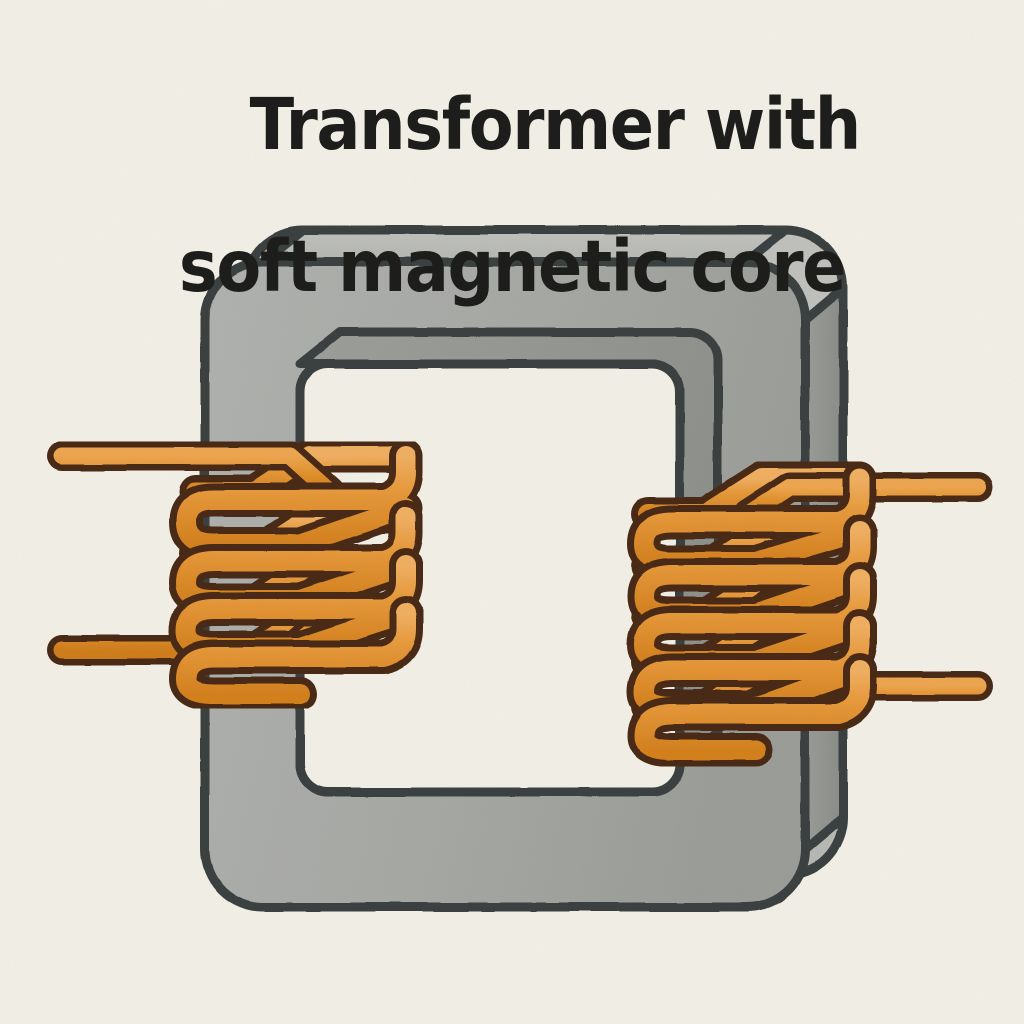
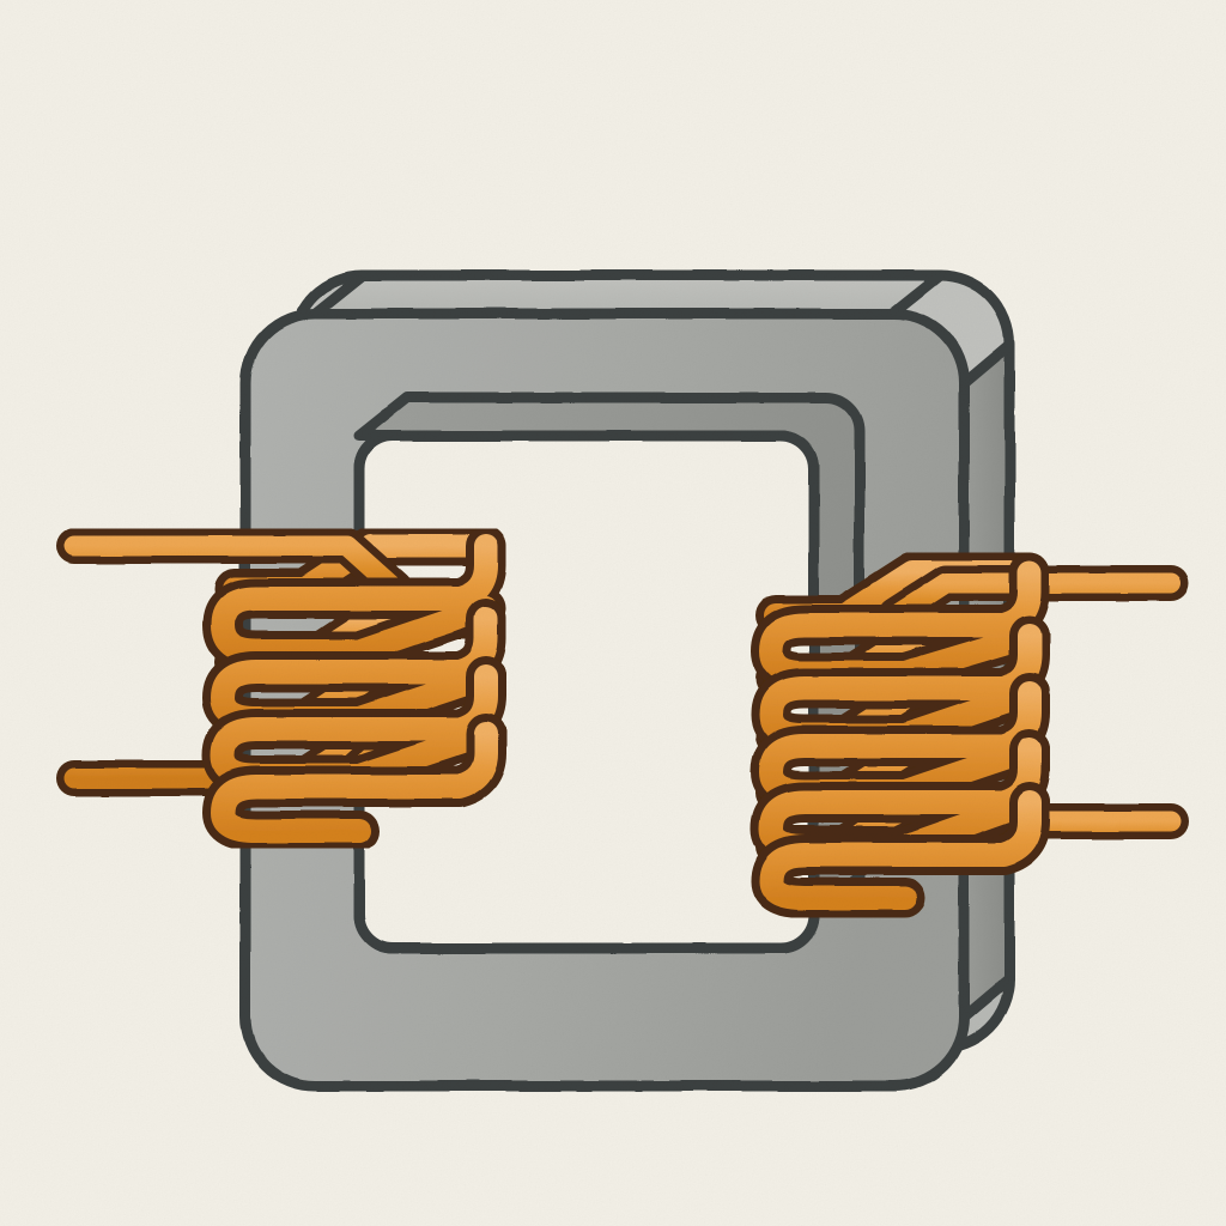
- Transformer with
- soft magnetic core
